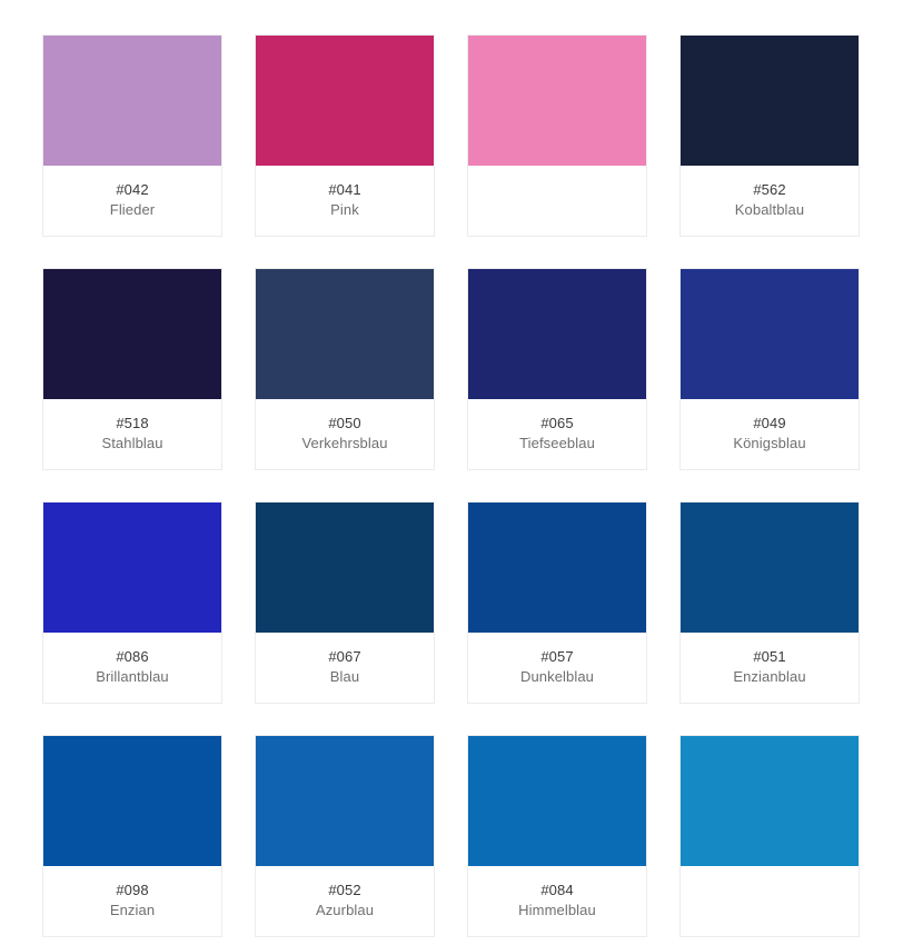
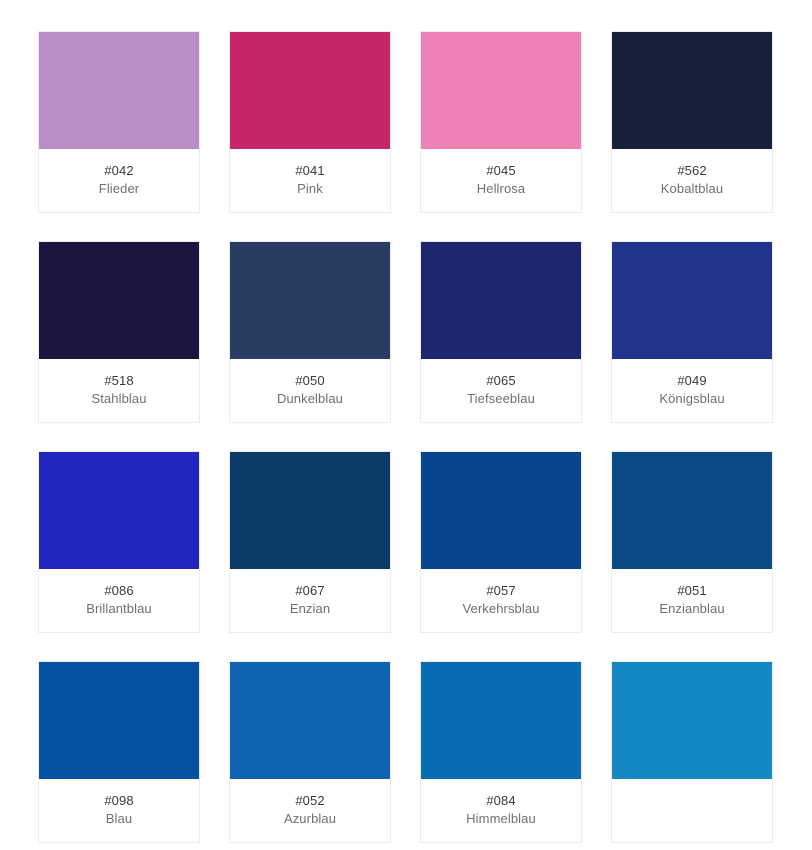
  #042
  Flieder
  #041
  Pink
+ #045
+ Hellrosa
  #562
  Kobaltblau
  #518
  Stahlblau
  #050
- Verkehrsblau
+ Dunkelblau
  #065
  Tiefseeblau
  #049
  Königsblau
  #086
  Brillantblau
  #067
- Blau
+ Enzian
  #057
- Dunkelblau
+ Verkehrsblau
  #051
  Enzianblau
  #098
- Enzian
+ Blau
  #052
  Azurblau
  #084
  Himmelblau
